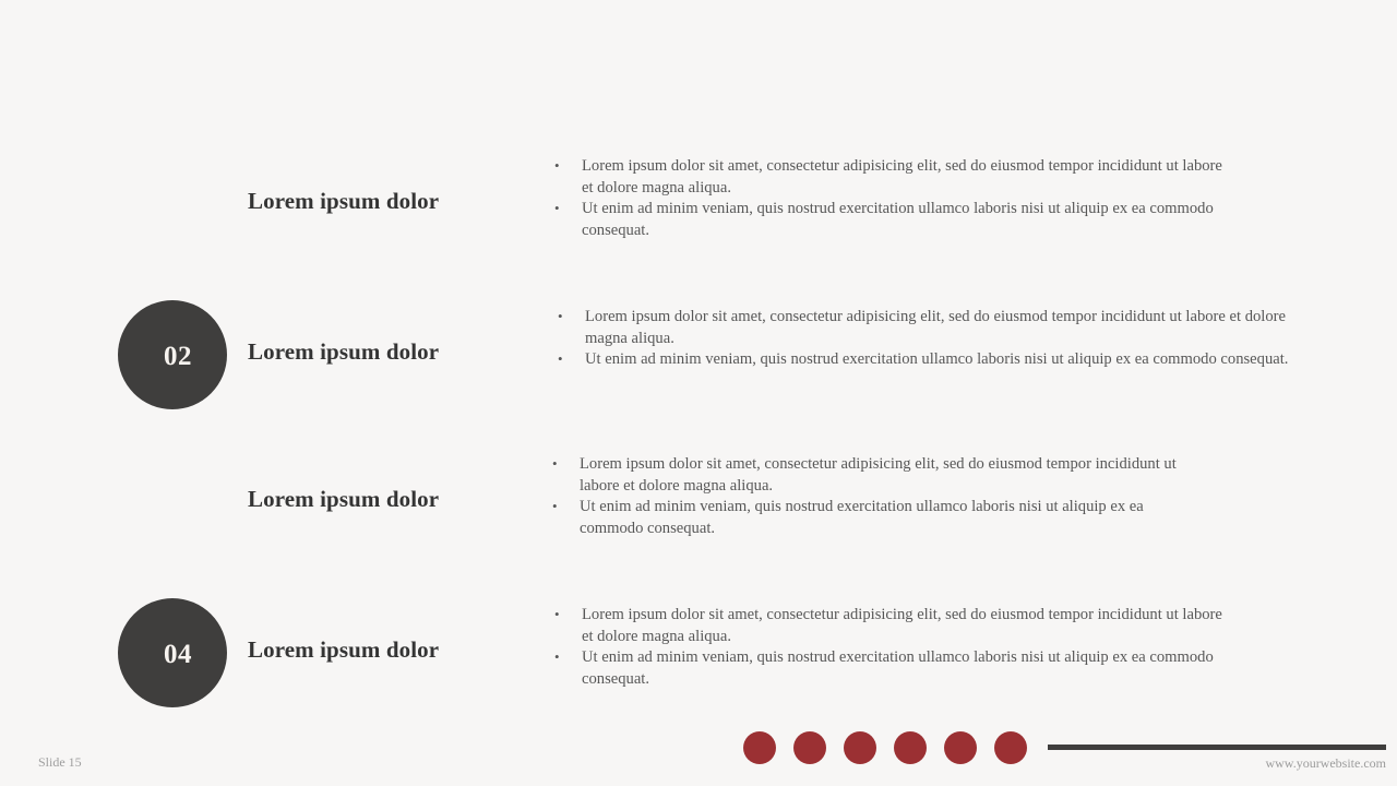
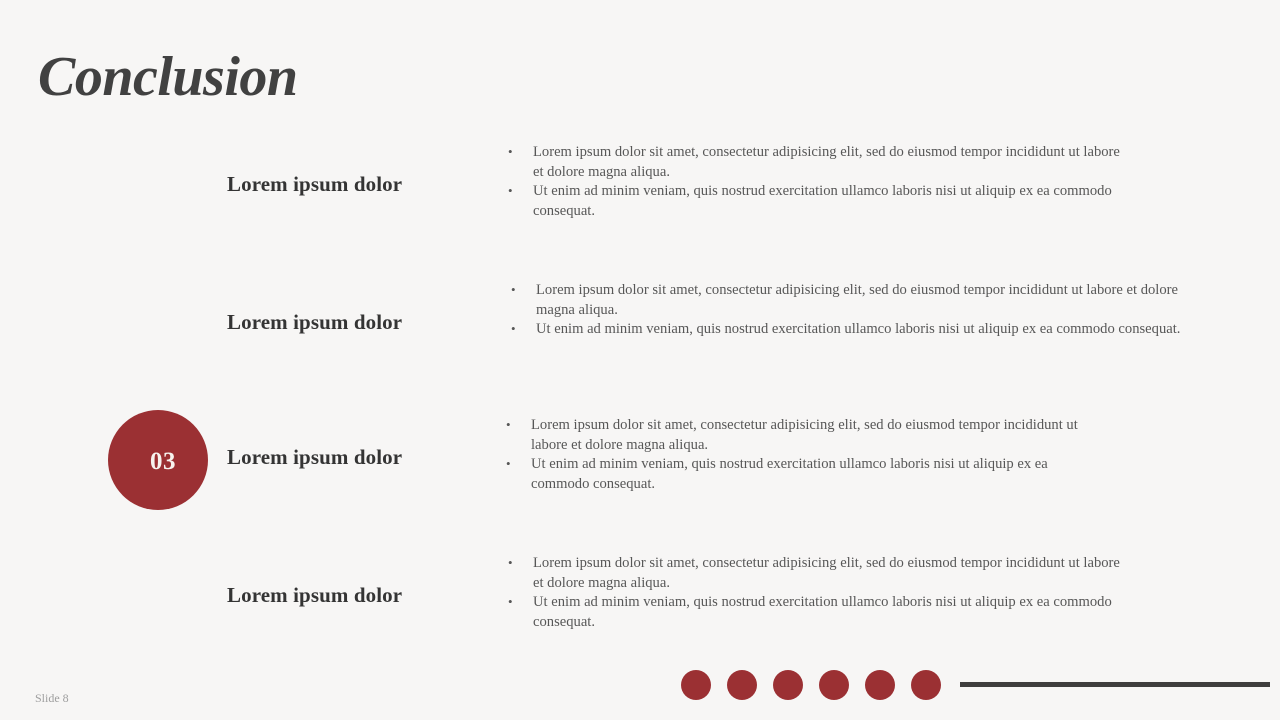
+ Conclusion
  Lorem ipsum dolor
  Lorem ipsum dolor sit amet, consectetur adipisicing elit, sed do eiusmod tempor incididunt ut labore et dolore magna aliqua.
  Ut enim ad minim veniam, quis nostrud exercitation ullamco laboris nisi ut aliquip ex ea commodo consequat.
- 02
  Lorem ipsum dolor
  Lorem ipsum dolor sit amet, consectetur adipisicing elit, sed do eiusmod tempor incididunt ut labore et dolore magna aliqua.
  Ut enim ad minim veniam, quis nostrud exercitation ullamco laboris nisi ut aliquip ex ea commodo consequat.
+ 03
  Lorem ipsum dolor
  Lorem ipsum dolor sit amet, consectetur adipisicing elit, sed do eiusmod tempor incididunt ut labore et dolore magna aliqua.
  Ut enim ad minim veniam, quis nostrud exercitation ullamco laboris nisi ut aliquip ex ea commodo consequat.
- 04
  Lorem ipsum dolor
  Lorem ipsum dolor sit amet, consectetur adipisicing elit, sed do eiusmod tempor incididunt ut labore et dolore magna aliqua.
  Ut enim ad minim veniam, quis nostrud exercitation ullamco laboris nisi ut aliquip ex ea commodo consequat.
- Slide 15
+ Slide 8
- www.yourwebsite.com
